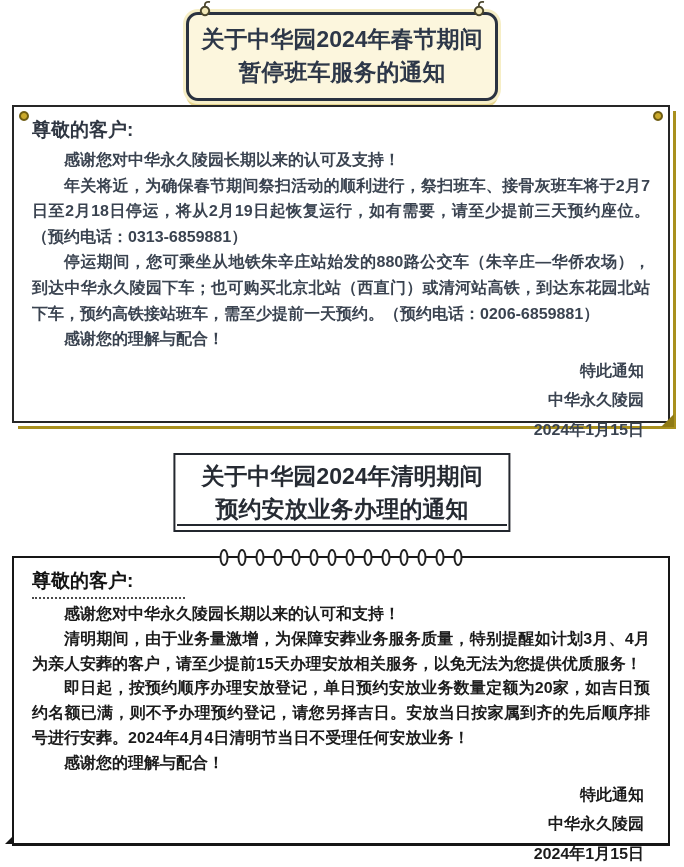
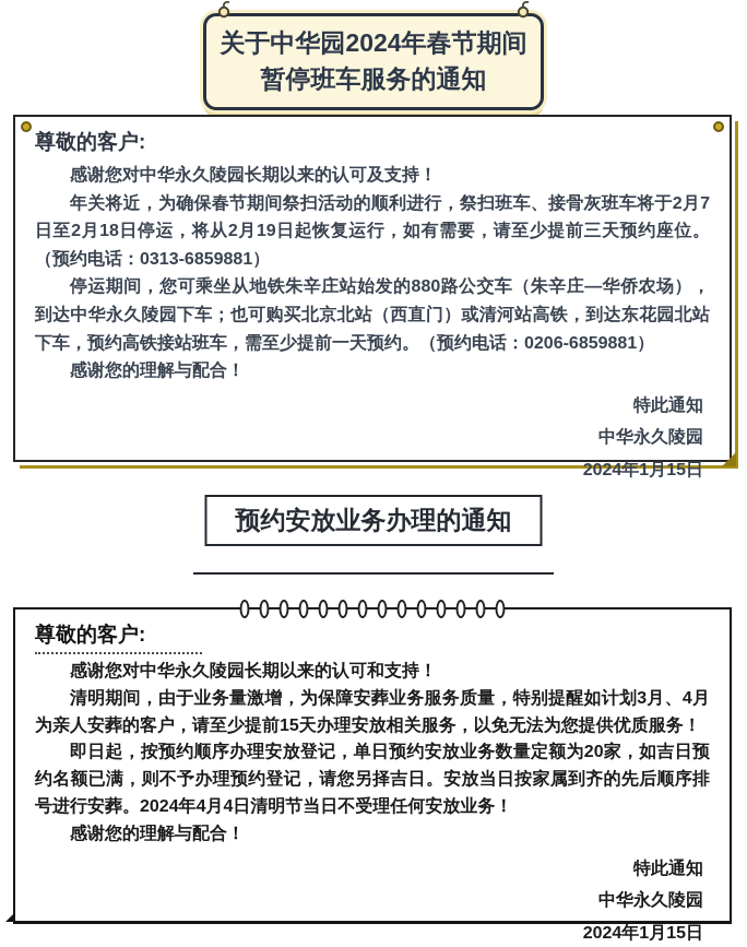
  关于中华园2024年春节期间
  暂停班车服务的通知
  尊敬的客户:
  感谢您对中华永久陵园长期以来的认可及支持！
  年关将近，为确保春节期间祭扫活动的顺利进行，祭扫班车、接骨灰班车将于2月7日至2月18日停运，将从2月19日起恢复运行，如有需要，请至少提前三天预约座位。（预约电话：0313-6859881）
  停运期间，您可乘坐从地铁朱辛庄站始发的880路公交车（朱辛庄—华侨农场），到达中华永久陵园下车；也可购买北京北站（西直门）或清河站高铁，到达东花园北站下车，预约高铁接站班车，需至少提前一天预约。（预约电话：0206-6859881）
  感谢您的理解与配合！
  特此通知
  中华永久陵园
  2024年1月15日
- 关于中华园2024年清明期间
  预约安放业务办理的通知
  尊敬的客户:
  感谢您对中华永久陵园长期以来的认可和支持！
  清明期间，由于业务量激增，为保障安葬业务服务质量，特别提醒如计划3月、4月为亲人安葬的客户，请至少提前15天办理安放相关服务，以免无法为您提供优质服务！
  即日起，按预约顺序办理安放登记，单日预约安放业务数量定额为20家，如吉日预约名额已满，则不予办理预约登记，请您另择吉日。安放当日按家属到齐的先后顺序排号进行安葬。2024年4月4日清明节当日不受理任何安放业务！
  感谢您的理解与配合！
  特此通知
  中华永久陵园
  2024年1月15日
